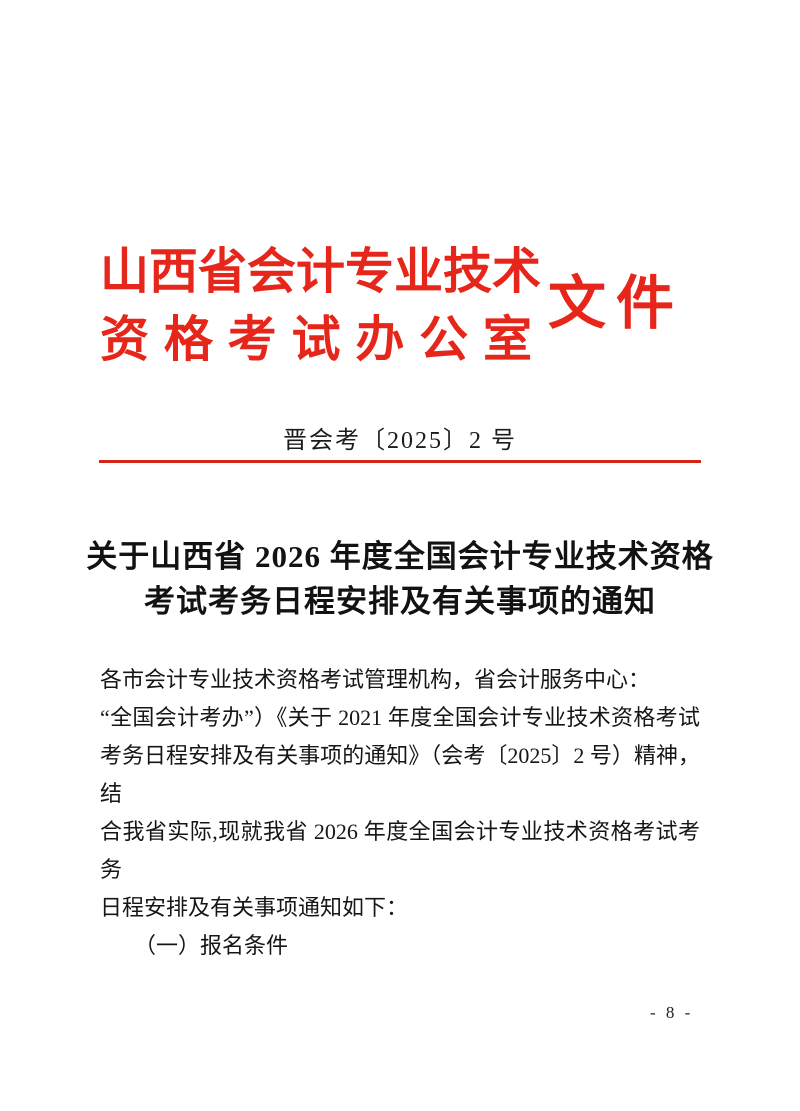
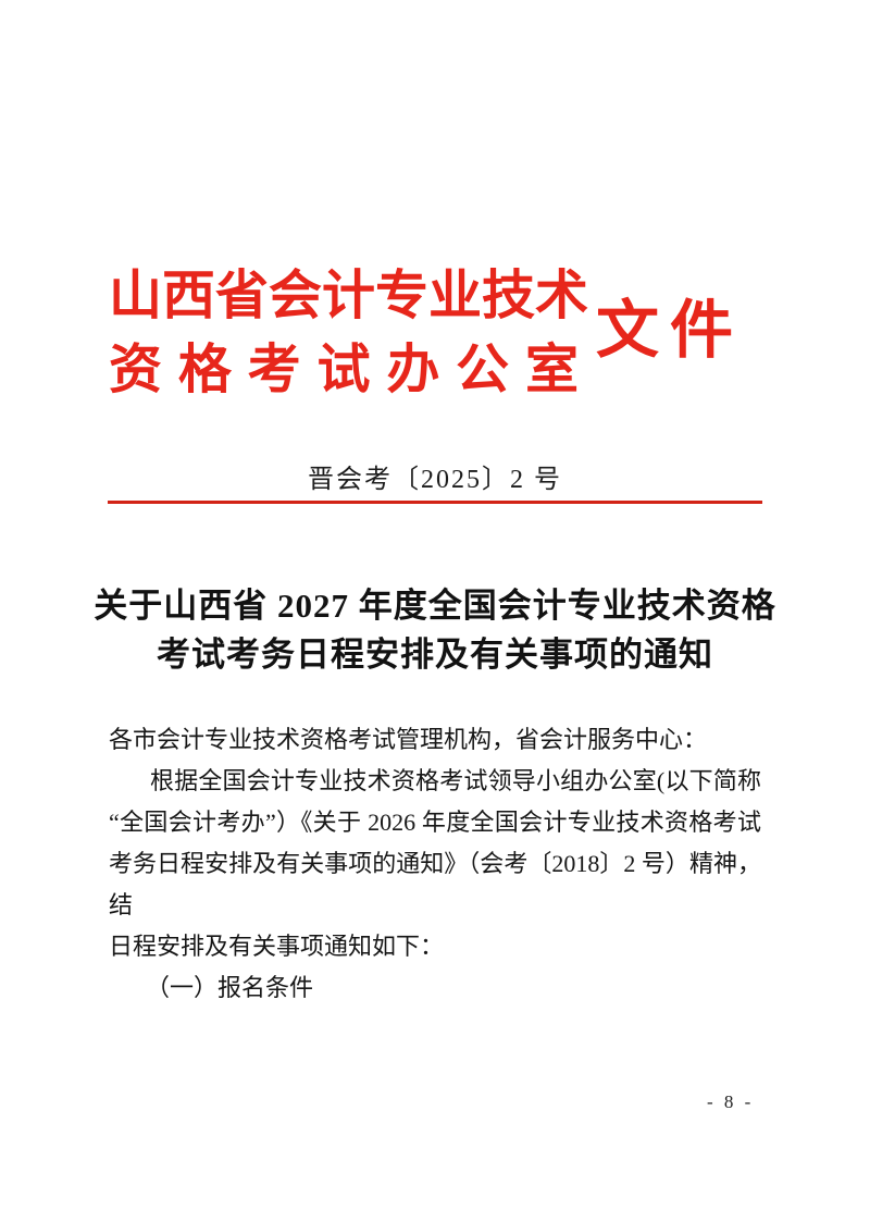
  山西省会计专业技术
  资格考试办公室
  文件
  晋会考〔2025〕2 号
- 关于山西省 2026 年度全国会计专业技术资格
+ 关于山西省 2027 年度全国会计专业技术资格
  考试考务日程安排及有关事项的通知
  各市会计专业技术资格考试管理机构，省会计服务中心：
+ 根据全国会计专业技术资格考试领导小组办公室(以下简称
- “全国会计考办”）《关于 2021 年度全国会计专业技术资格考试
+ “全国会计考办”）《关于 2026 年度全国会计专业技术资格考试
- 考务日程安排及有关事项的通知》（会考〔2025〕2 号）精神，结
+ 考务日程安排及有关事项的通知》（会考〔2018〕2 号）精神，结
- 合我省实际,现就我省 2026 年度全国会计专业技术资格考试考务
  日程安排及有关事项通知如下：
  （一）报名条件
  - 8 -
